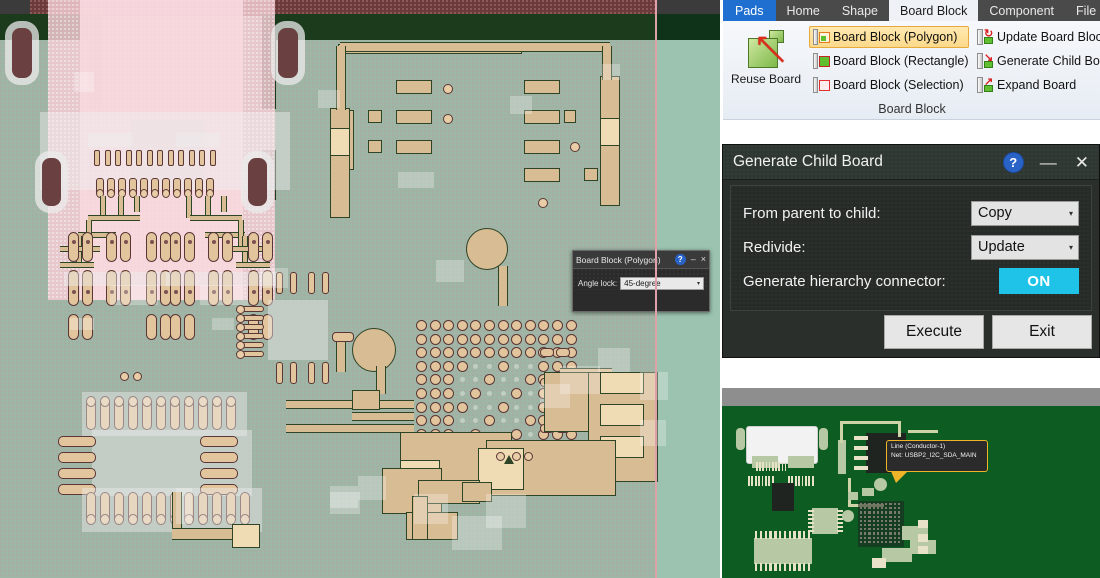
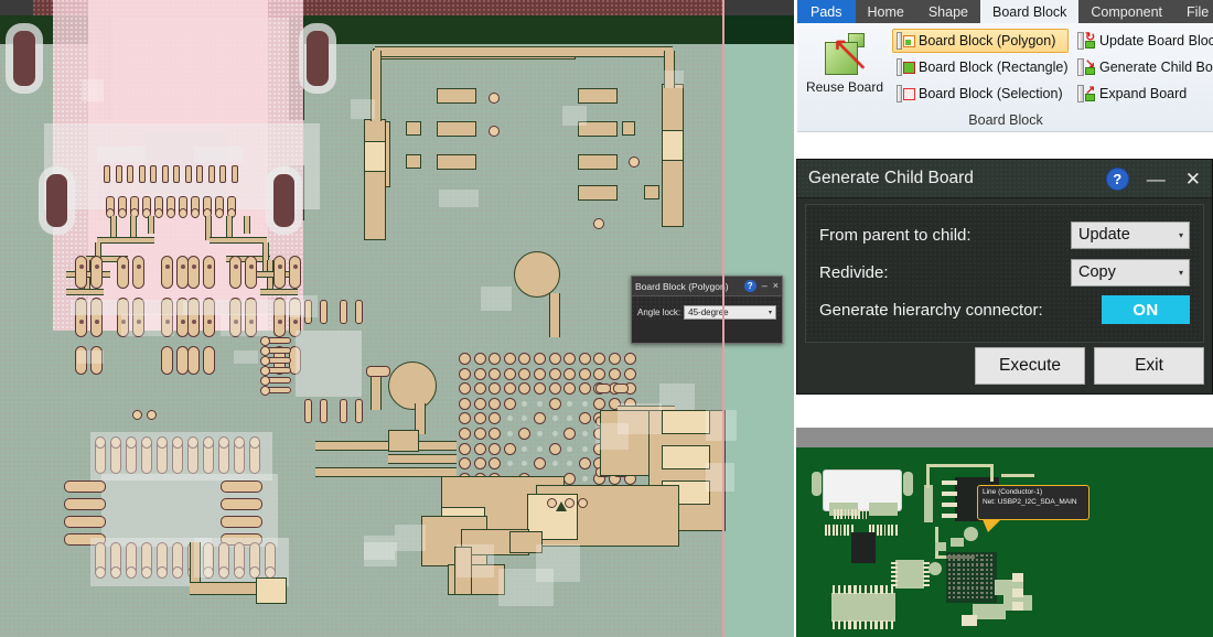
  Board Block (Polygon)
  ?
  –
  ×
  Angle lock:
  45-degree
  Pads
  Home
  Shape
  Board Block
  Component
  File
  Reuse Board
  Board Block (Polygon)
  Board Block (Rectangle)
  Board Block (Selection)
  ↻
  Update Board Bloc
  ↘
  Generate Child Bo
  ↗
  Expand Board
  Board Block
  Generate Child Board
  ?
  —
  ✕
  From parent to child:
- Copy
+ Update
  ▾
  Redivide:
- Update
+ Copy
  ▾
  Generate hierarchy connector:
  ON
  Execute
  Exit
